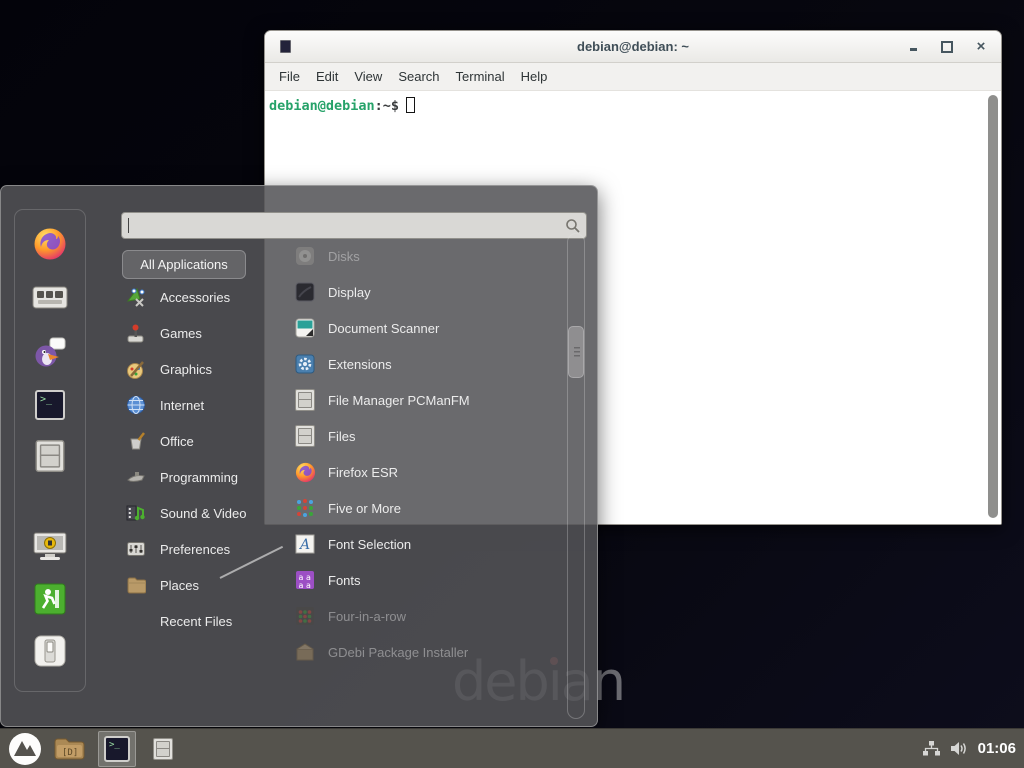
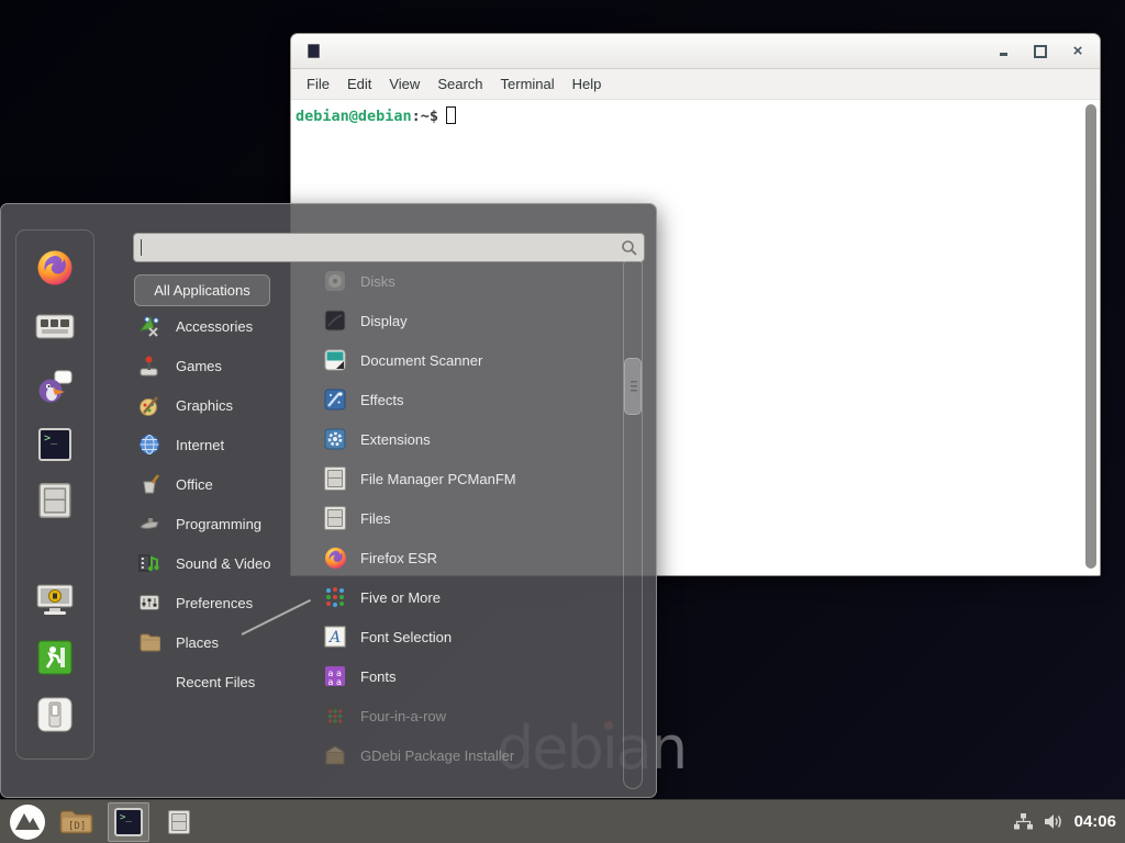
  deb an
- debian@debian: ~
  File
  Edit
  View
  Search
  Terminal
  Help
  debian@debian:~$
  All Applications
  Accessories
  Games
  Graphics
  Internet
  Office
  Programming
  Sound & Video
  Preferences
  Places
  Recent Files
  Disks
  Display
  Document Scanner
+ Effects
  Extensions
  File Manager PCManFM
  Files
  Firefox ESR
  Five or More
  A
  Font Selection
  a a
  a a
  Fonts
  Four-in-a-row
  GDebi Package Installer
  [D]
- 01:06
+ 04:06
